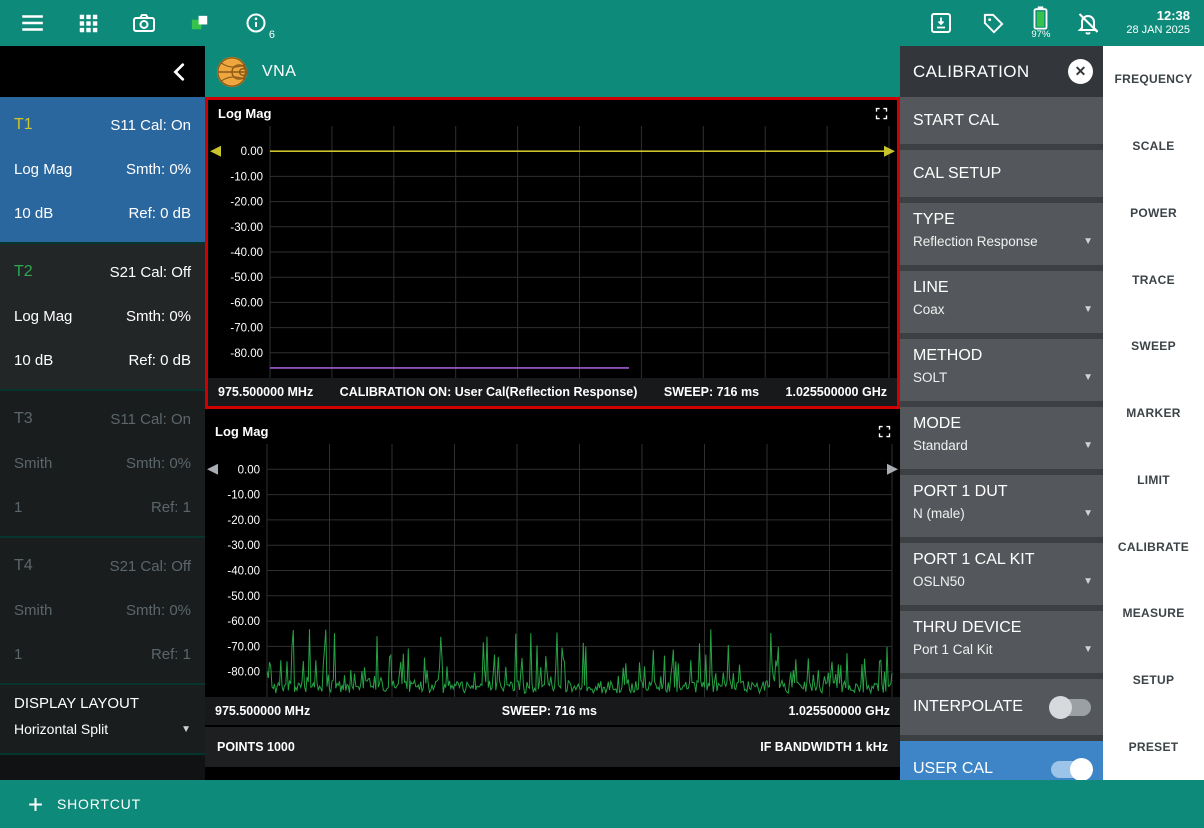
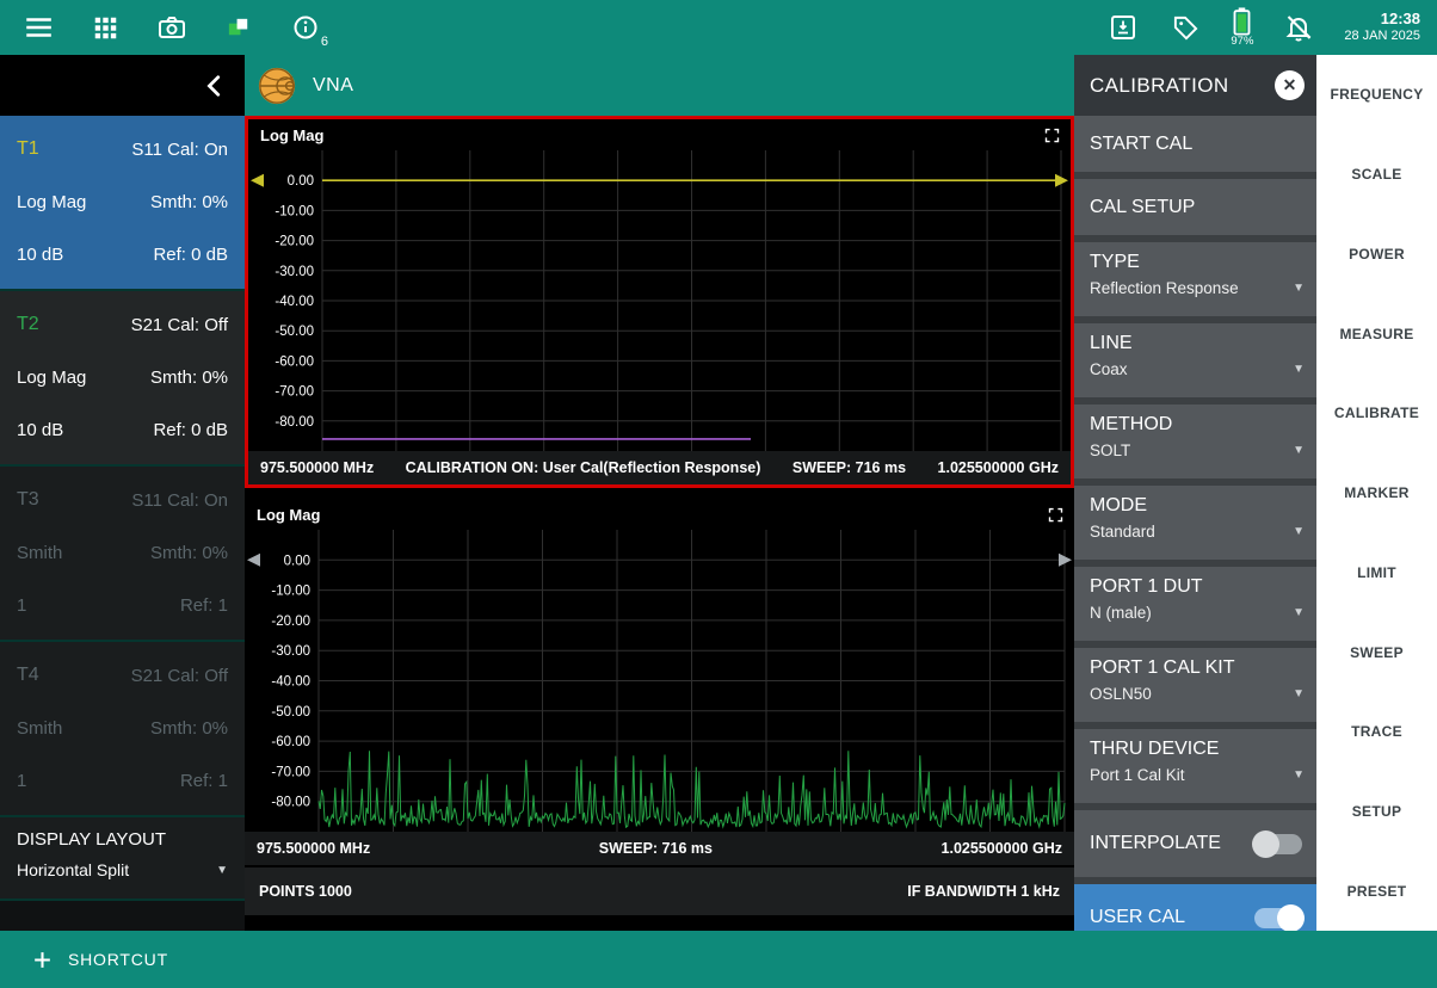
  6
  97%
  12:38
  28 JAN 2025
  T1
  S11 Cal: On
  Log Mag
  Smth: 0%
  10 dB
  Ref: 0 dB
  T2
  S21 Cal: Off
  Log Mag
  Smth: 0%
  10 dB
  Ref: 0 dB
  T3
  S11 Cal: On
  Smith
  Smth: 0%
  1
  Ref: 1
  T4
  S21 Cal: Off
  Smith
  Smth: 0%
  1
  Ref: 1
  DISPLAY LAYOUT
  Horizontal Split
  ▼
  VNA
  Log Mag
  0.00
  -10.00
  -20.00
  -30.00
  -40.00
  -50.00
  -60.00
  -70.00
  -80.00
  975.500000 MHz
  CALIBRATION ON: User Cal(Reflection Response)
  SWEEP: 716 ms
  1.025500000 GHz
  Log Mag
  0.00
  -10.00
  -20.00
  -30.00
  -40.00
  -50.00
  -60.00
  -70.00
  -80.00
  975.500000 MHz
  SWEEP: 716 ms
  1.025500000 GHz
  POINTS 1000
  IF BANDWIDTH 1 kHz
  CALIBRATION
  ✕
  START CAL
  CAL SETUP
  TYPE
  Reflection Response
  ▼
  LINE
  Coax
  ▼
  METHOD
  SOLT
  ▼
  MODE
  Standard
  ▼
  PORT 1 DUT
  N (male)
  ▼
  PORT 1 CAL KIT
  OSLN50
  ▼
  THRU DEVICE
  Port 1 Cal Kit
  ▼
  INTERPOLATE
  USER CAL
  FREQUENCY
  SCALE
  POWER
- TRACE
+ MEASURE
- SWEEP
+ CALIBRATE
  MARKER
  LIMIT
- CALIBRATE
+ SWEEP
- MEASURE
+ TRACE
  SETUP
  PRESET
  SHORTCUT
